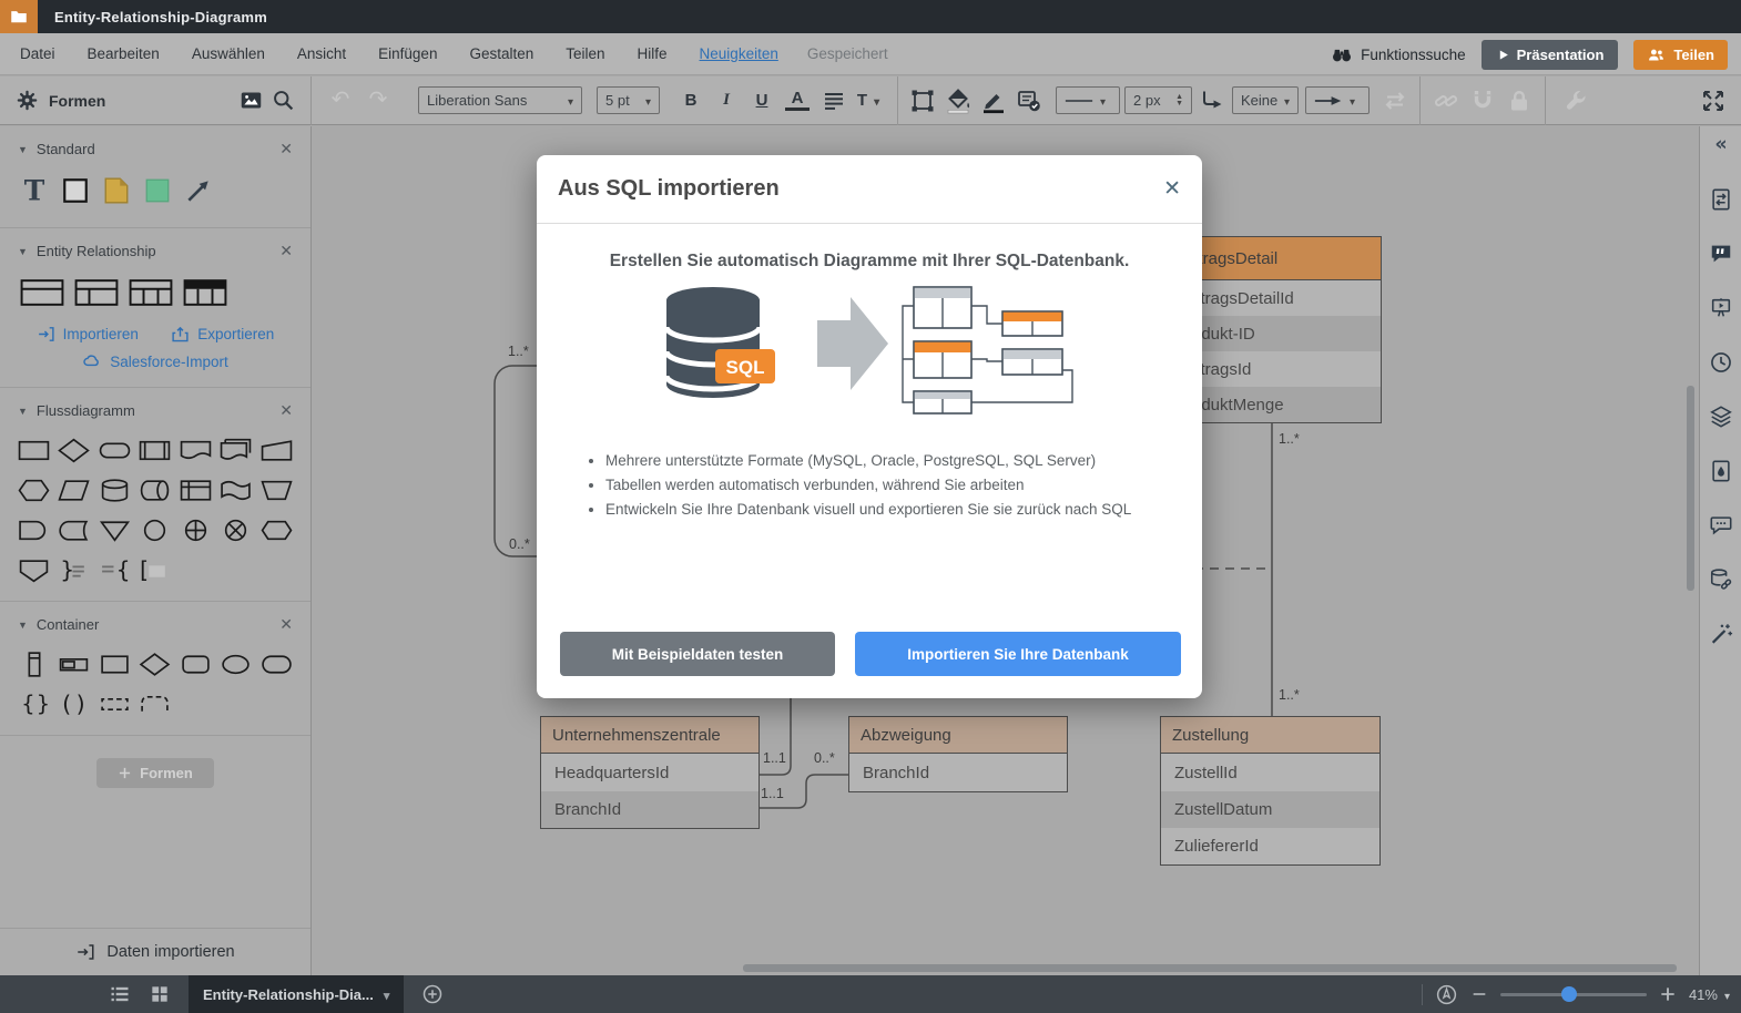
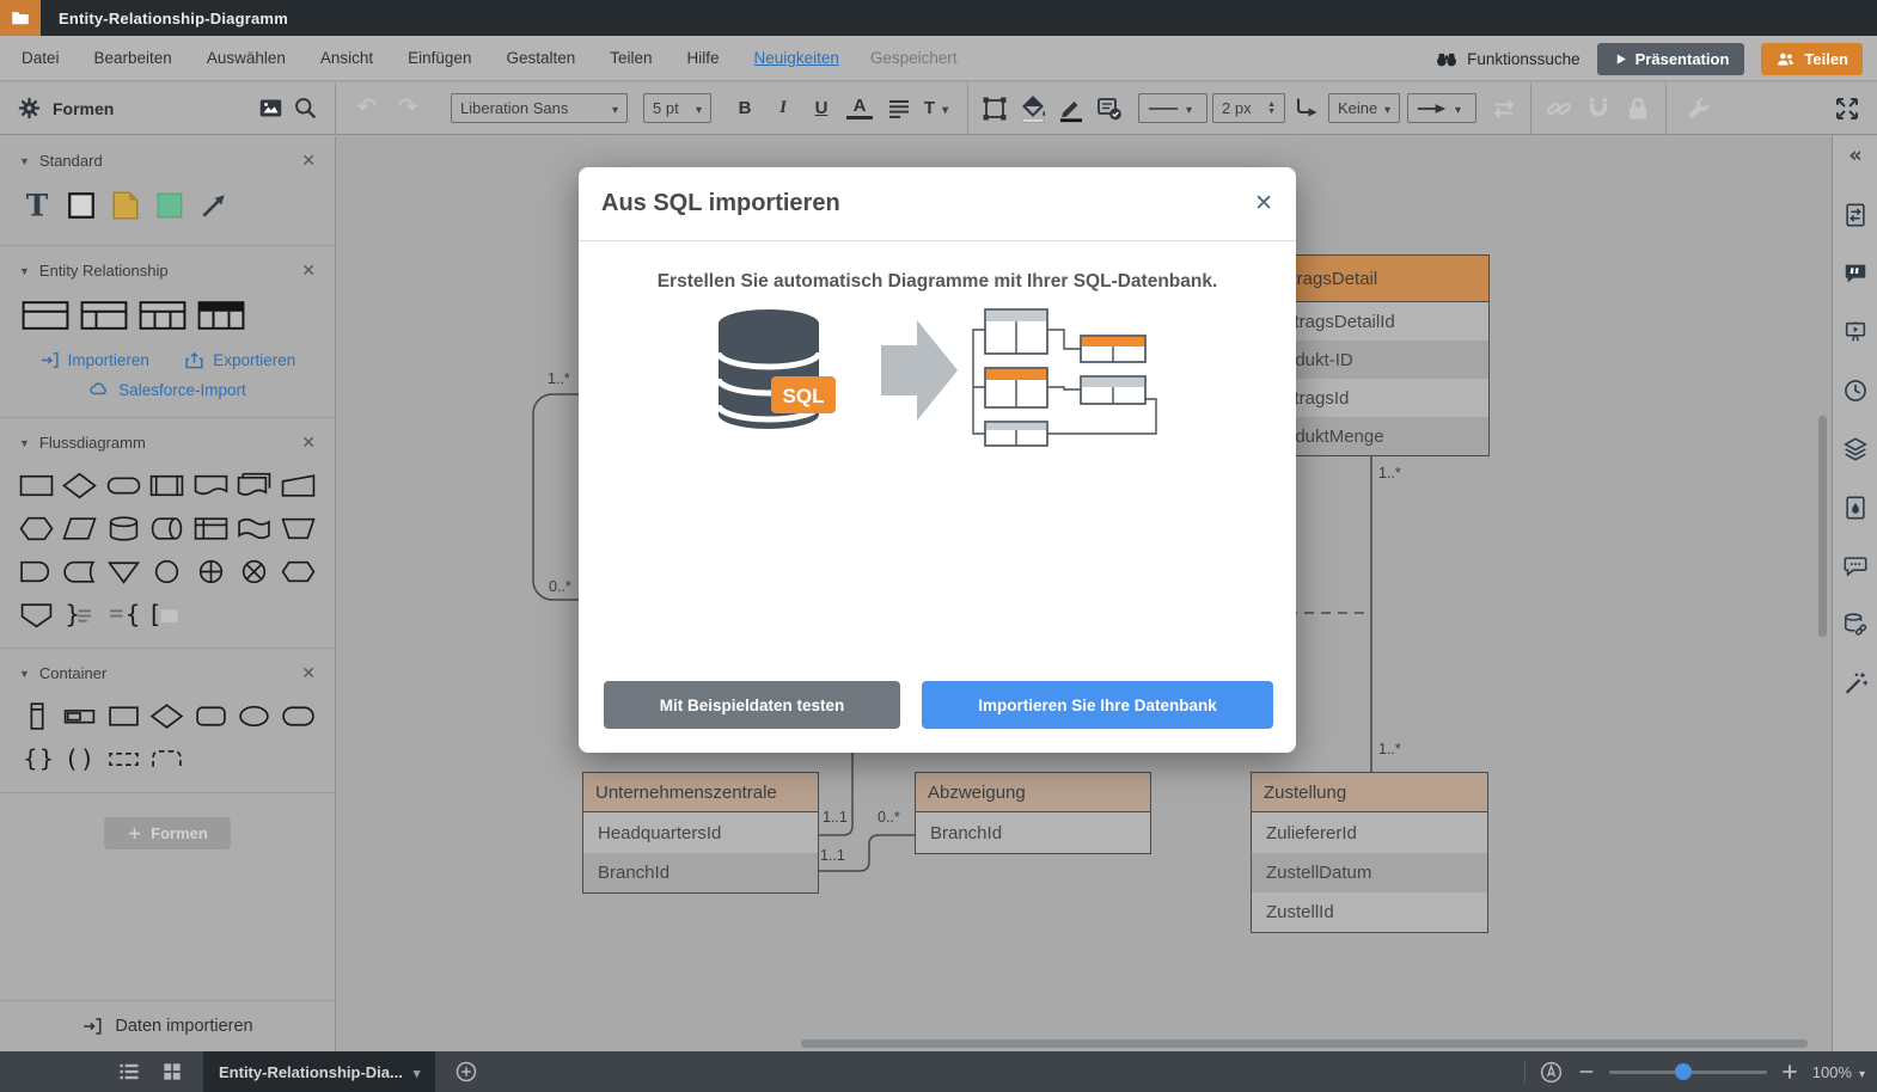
  Entity-Relationship-Diagramm
  Datei
  Bearbeiten
  Auswählen
  Ansicht
  Einfügen
  Gestalten
  Teilen
  Hilfe
  Neuigkeiten
  Gespeichert
  Funktionssuche
  Präsentation
  Teilen
  Formen
  Liberation Sans
  5 pt
  B
  I
  U
  A
  T
  2 px
  Keine
  ▼
  Standard
  ✕
  T
  ▼
  Entity Relationship
  ✕
  Importieren
  Exportieren
  Salesforce-Import
  ▼
  Flussdiagramm
  ✕
  }
  {
  [
  ▼
  Container
  ✕
  {
  }
  (
  )
  Formen
  Daten importieren
  ragsDetail
  tragsDetailId
  dukt-ID
  tragsId
  duktMenge
  Unternehmenszentrale
  HeadquartersId
  BranchId
  Abzweigung
  BranchId
  Zustellung
- ZustellId
+ ZuliefererId
  ZustellDatum
- ZuliefererId
+ ZustellId
  1..*
  0..*
  1..*
  1..*
  1..1
  0..*
  1..1
  «
  Entity-Relationship-Dia...
- 41%
+ 100%
  Aus SQL importieren
  ✕
  Erstellen Sie automatisch Diagramme mit Ihrer SQL-Datenbank.
  SQL
- Mehrere unterstützte Formate (MySQL, Oracle, PostgreSQL, SQL Server)
- Tabellen werden automatisch verbunden, während Sie arbeiten
- Entwickeln Sie Ihre Datenbank visuell und exportieren Sie sie zurück nach SQL
  Mit Beispieldaten testen
  Importieren Sie Ihre Datenbank
